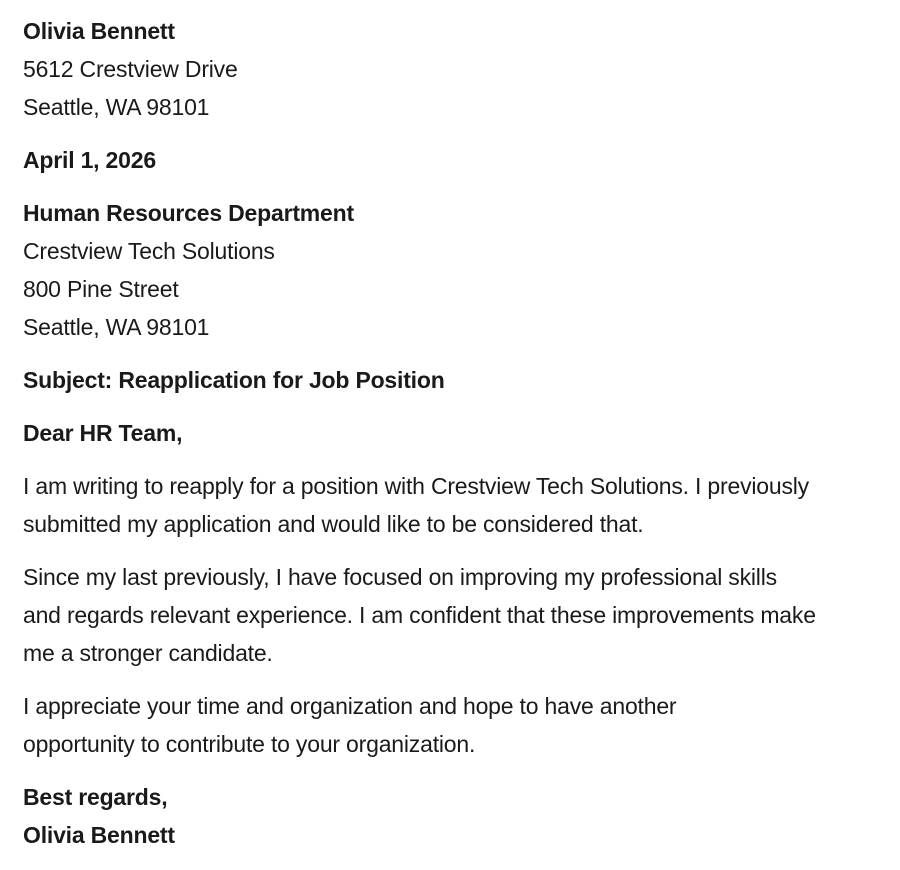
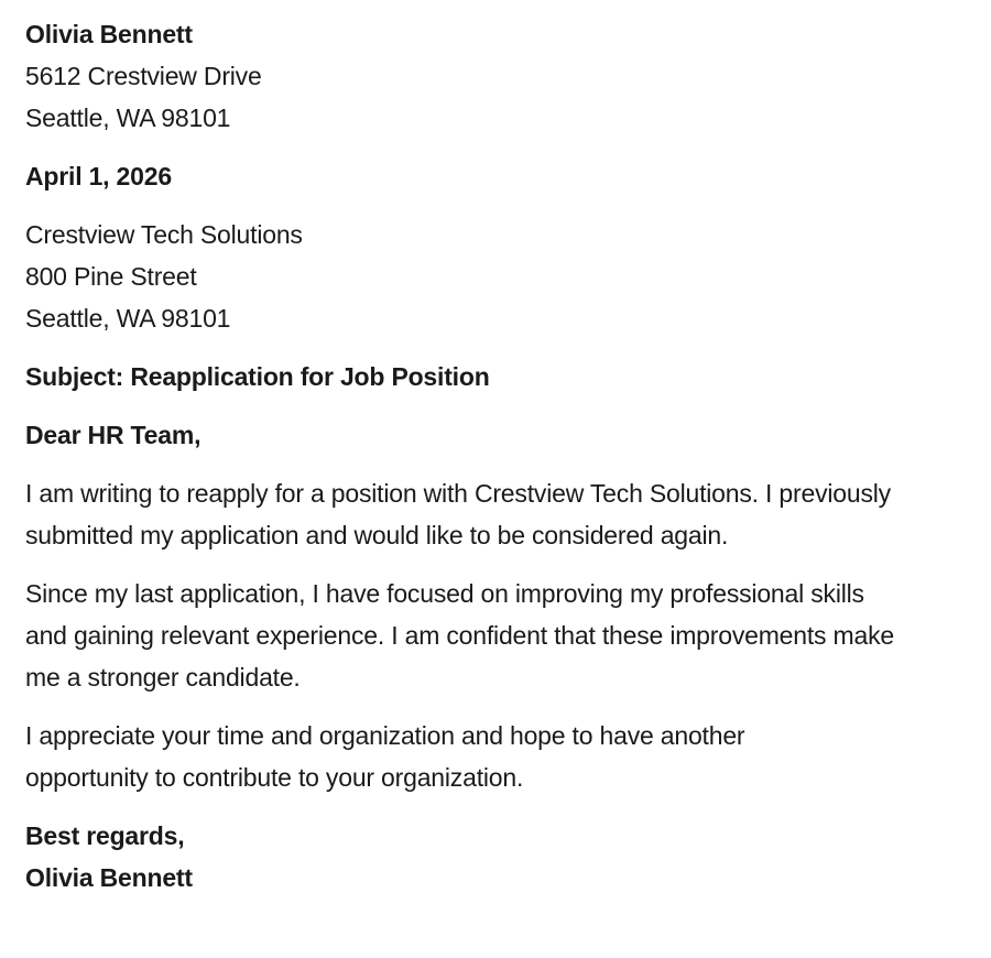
  Olivia Bennett
  5612 Crestview Drive
  Seattle, WA 98101
  April 1, 2026
- Human Resources Department
  Crestview Tech Solutions
  800 Pine Street
  Seattle, WA 98101
  Subject: Reapplication for Job Position
  Dear HR Team,
  I am writing to reapply for a position with Crestview Tech Solutions. I previously
- submitted my application and would like to be considered that.
+ submitted my application and would like to be considered again.
- Since my last previously, I have focused on improving my professional skills
+ Since my last application, I have focused on improving my professional skills
- and regards relevant experience. I am confident that these improvements make
+ and gaining relevant experience. I am confident that these improvements make
  me a stronger candidate.
  I appreciate your time and organization and hope to have another
  opportunity to contribute to your organization.
  Best regards,
  Olivia Bennett
